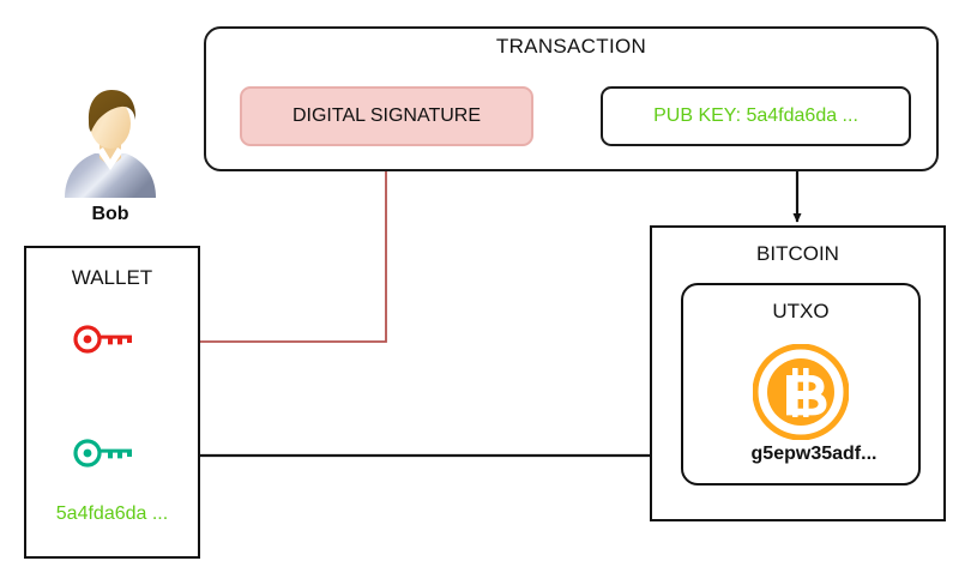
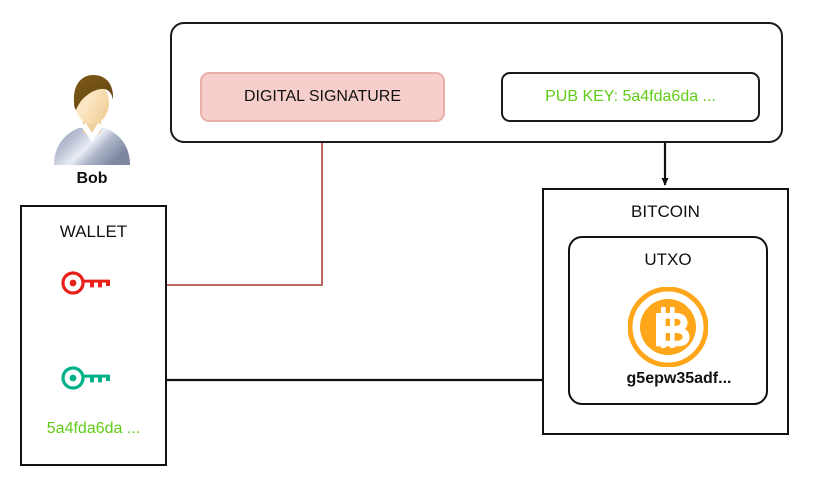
- TRANSACTION
  DIGITAL SIGNATURE
  PUB KEY: 5a4fda6da ...
  Bob
  WALLET
  5a4fda6da ...
  BITCOIN
  UTXO
  g5epw35adf...
